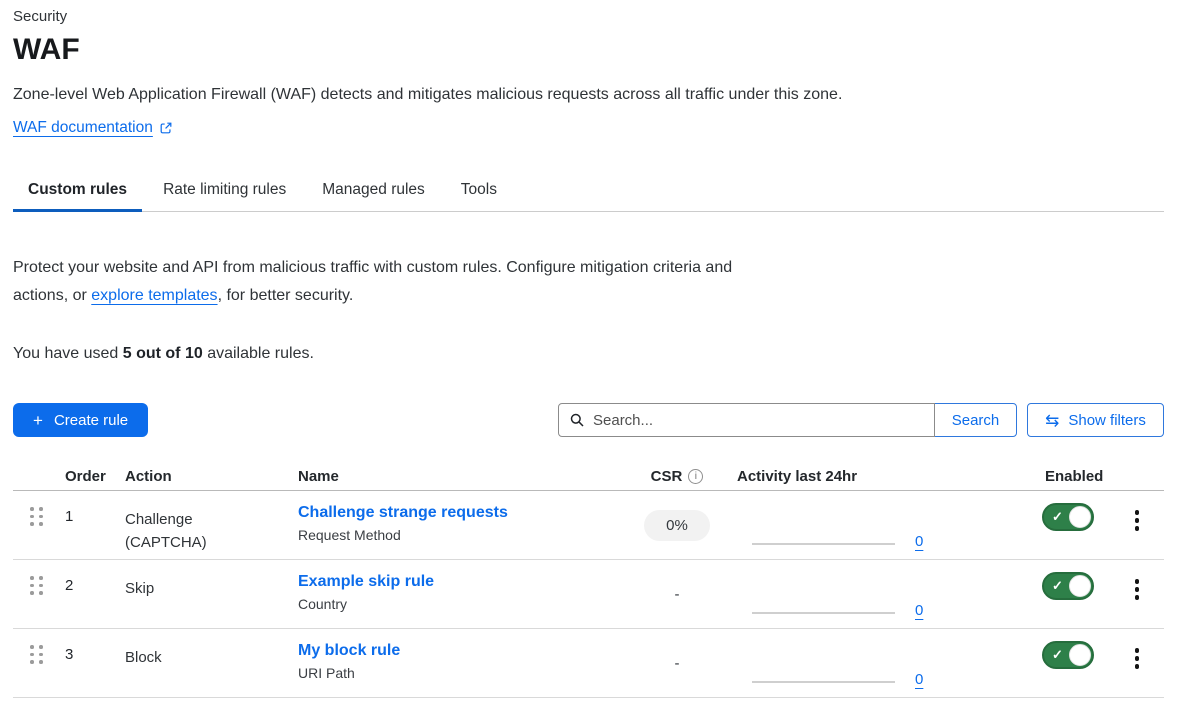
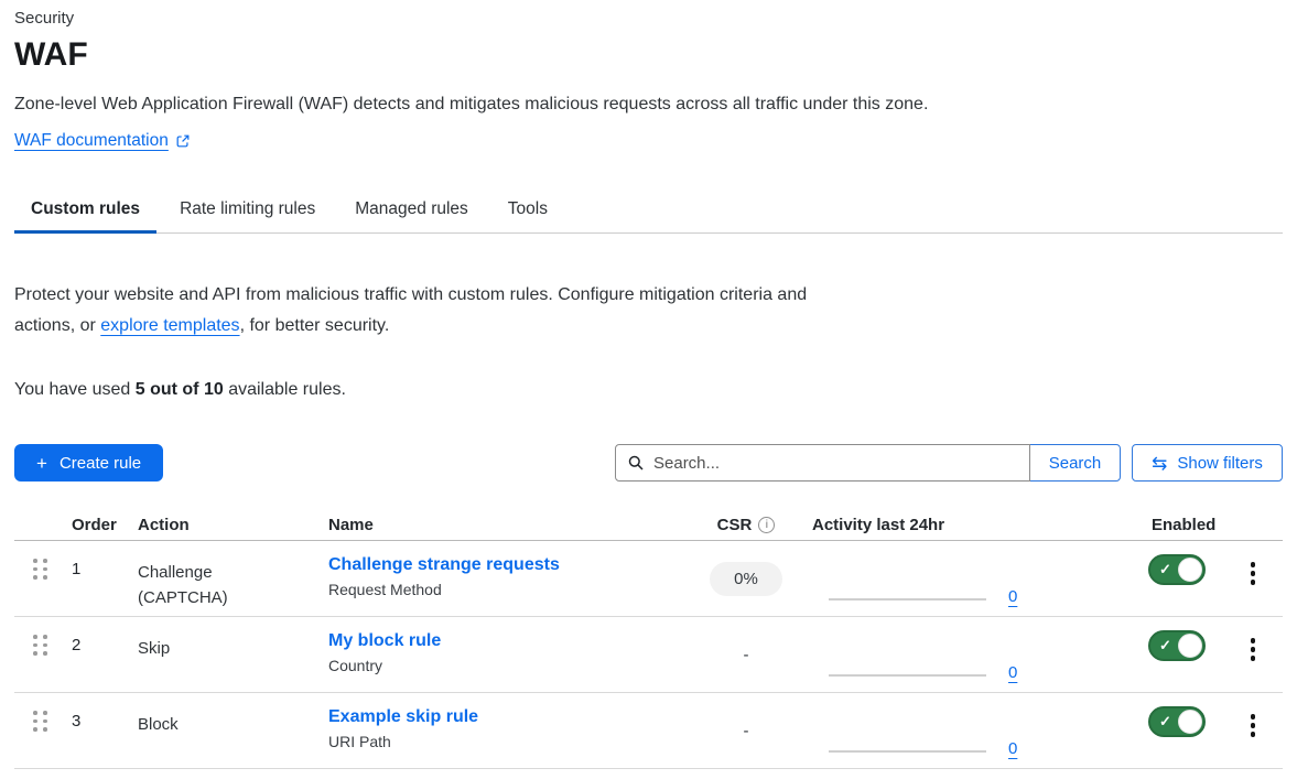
  Security
  WAF
  Zone-level Web Application Firewall (WAF) detects and mitigates malicious requests across all traffic under this zone.
  WAF documentation
  Custom rules
  Rate limiting rules
  Managed rules
  Tools
  Protect your website and API from malicious traffic with custom rules. Configure mitigation criteria and actions, or explore templates, for better security.
  You have used 5 out of 10 available rules.
  +
  Create rule
  Search...
  Search
  ⇆
  Show filters
  Order
  Action
  Name
  CSR
  i
  Activity last 24hr
  Enabled
  1
  Challenge
  (CAPTCHA)
  Challenge strange requests
  Request Method
  0%
  0
  ✓
  2
  Skip
- Example skip rule
+ My block rule
  Country
  -
  0
  ✓
  3
  Block
- My block rule
+ Example skip rule
  URI Path
  -
  0
  ✓
